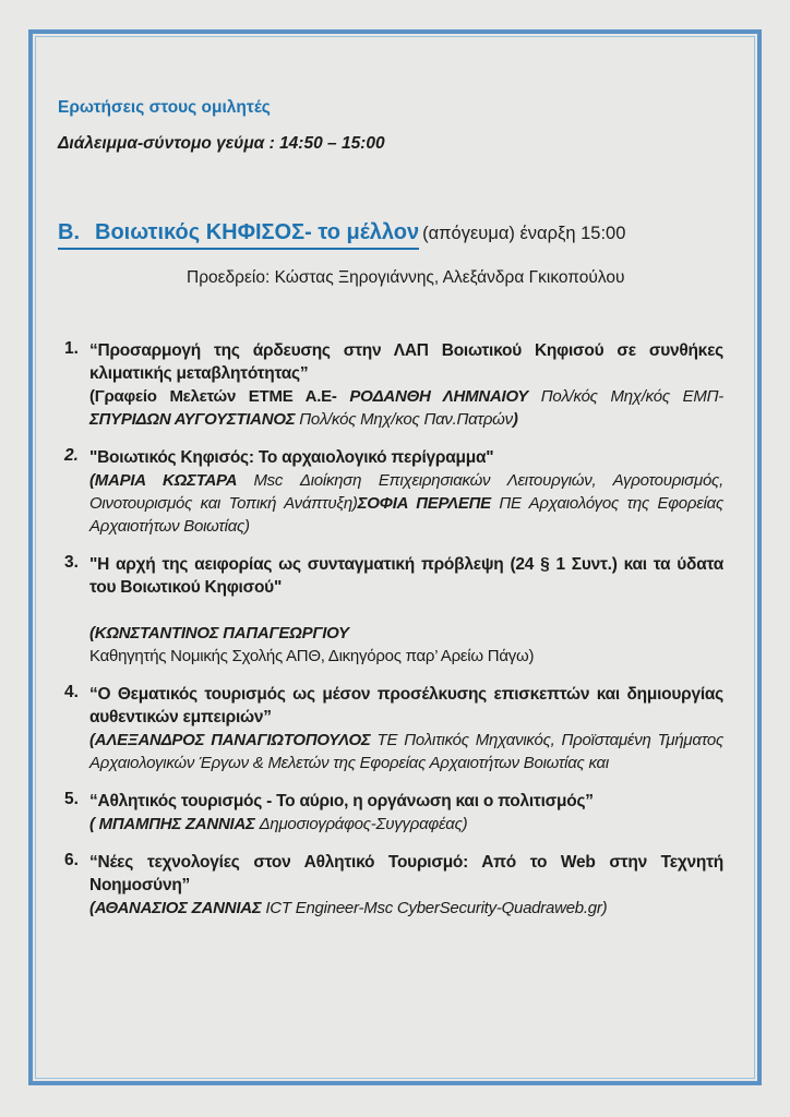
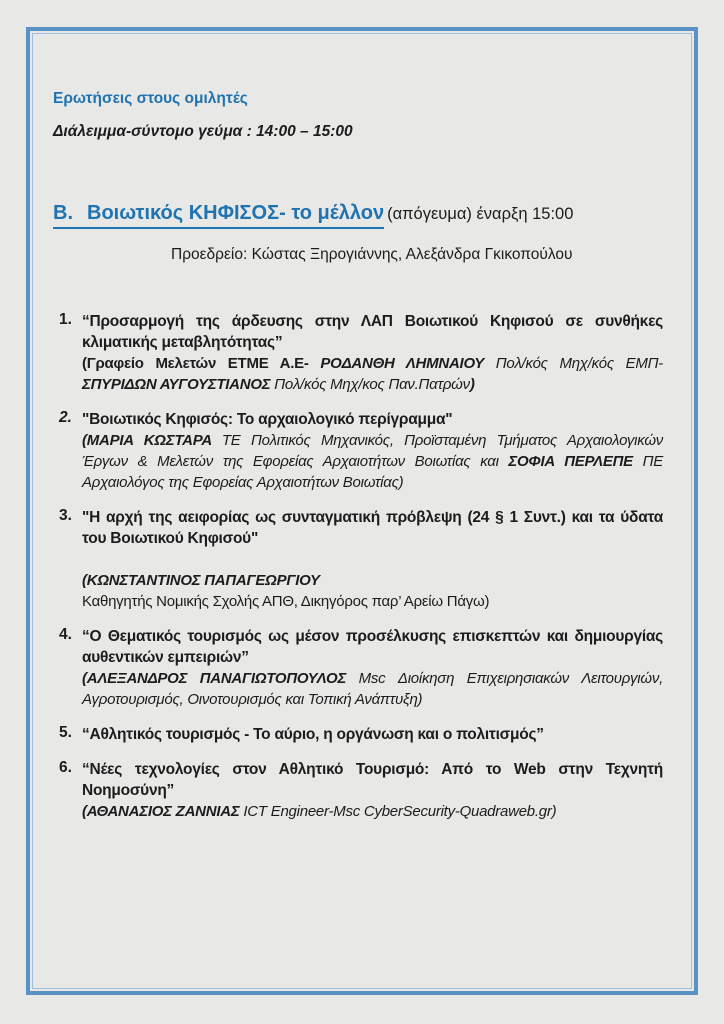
  Ερωτήσεις στους ομιλητές
- Διάλειμμα-σύντομο γεύμα : 14:50 – 15:00
+ Διάλειμμα-σύντομο γεύμα : 14:00 – 15:00
  Β. Βοιωτικός ΚΗΦΙΣΟΣ- το μέλλον (απόγευμα) έναρξη 15:00
  Προεδρείο: Κώστας Ξηρογιάννης, Αλεξάνδρα Γκικοπούλου
  1.
  “Προσαρμογή της άρδευσης στην ΛΑΠ Βοιωτικού Κηφισού σε συνθήκες κλιματικής μεταβλητότητας”
  (Γραφείο Μελετών ΕΤΜΕ Α.Ε- ΡΟΔΑΝΘΗ ΛΗΜΝΑΙΟΥ Πολ/κός Μηχ/κός ΕΜΠ-ΣΠΥΡΙΔΩΝ ΑΥΓΟΥΣΤΙΑΝΟΣ Πολ/κός Μηχ/κος Παν.Πατρών)
  2.
  "Βοιωτικός Κηφισός: Το αρχαιολογικό περίγραμμα"
- (ΜΑΡΙΑ ΚΩΣΤΑΡΑ Msc Διοίκηση Επιχειρησιακών Λειτουργιών, Αγροτουρισμός, Οινοτουρισμός και Τοπική Ανάπτυξη)ΣΟΦΙΑ ΠΕΡΛΕΠΕ ΠΕ Αρχαιολόγος της Εφορείας Αρχαιοτήτων Βοιωτίας)
+ (ΜΑΡΙΑ ΚΩΣΤΑΡΑ ΤΕ Πολιτικός Μηχανικός, Προϊσταμένη Τμήματος Αρχαιολογικών Έργων & Μελετών της Εφορείας Αρχαιοτήτων Βοιωτίας και ΣΟΦΙΑ ΠΕΡΛΕΠΕ ΠΕ Αρχαιολόγος της Εφορείας Αρχαιοτήτων Βοιωτίας)
  3.
  "Η αρχή της αειφορίας ως συνταγματική πρόβλεψη (24 § 1 Συντ.) και τα ύδατα του Βοιωτικού Κηφισού"
  (ΚΩΝΣΤΑΝΤΙΝΟΣ ΠΑΠΑΓΕΩΡΓΙΟΥ
  Καθηγητής Νομικής Σχολής ΑΠΘ, Δικηγόρος παρ’ Αρείω Πάγω)
  4.
  “Ο Θεματικός τουρισμός ως μέσον προσέλκυσης επισκεπτών και δημιουργίας αυθεντικών εμπειριών”
- (ΑΛΕΞΑΝΔΡΟΣ ΠΑΝΑΓΙΩΤΟΠΟΥΛΟΣ ΤΕ Πολιτικός Μηχανικός, Προϊσταμένη Τμήματος Αρχαιολογικών Έργων & Μελετών της Εφορείας Αρχαιοτήτων Βοιωτίας και
+ (ΑΛΕΞΑΝΔΡΟΣ ΠΑΝΑΓΙΩΤΟΠΟΥΛΟΣ Msc Διοίκηση Επιχειρησιακών Λειτουργιών, Αγροτουρισμός, Οινοτουρισμός και Τοπική Ανάπτυξη)
  5.
  “Αθλητικός τουρισμός - Το αύριο, η οργάνωση και ο πολιτισμός”
- ( ΜΠΑΜΠΗΣ ΖΑΝΝΙΑΣ Δημοσιογράφος-Συγγραφέας)
  6.
  “Νέες τεχνολογίες στον Αθλητικό Τουρισμό: Από το Web στην Τεχνητή Νοημοσύνη”
  (ΑΘΑΝΑΣΙΟΣ ΖΑΝΝΙΑΣ ICT Engineer-Msc CyberSecurity-Quadraweb.gr)
